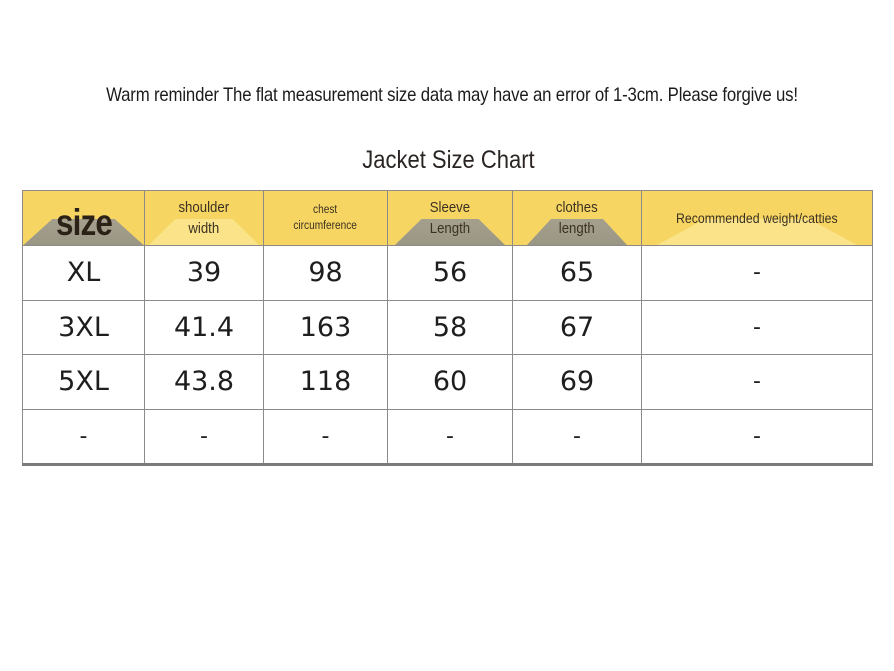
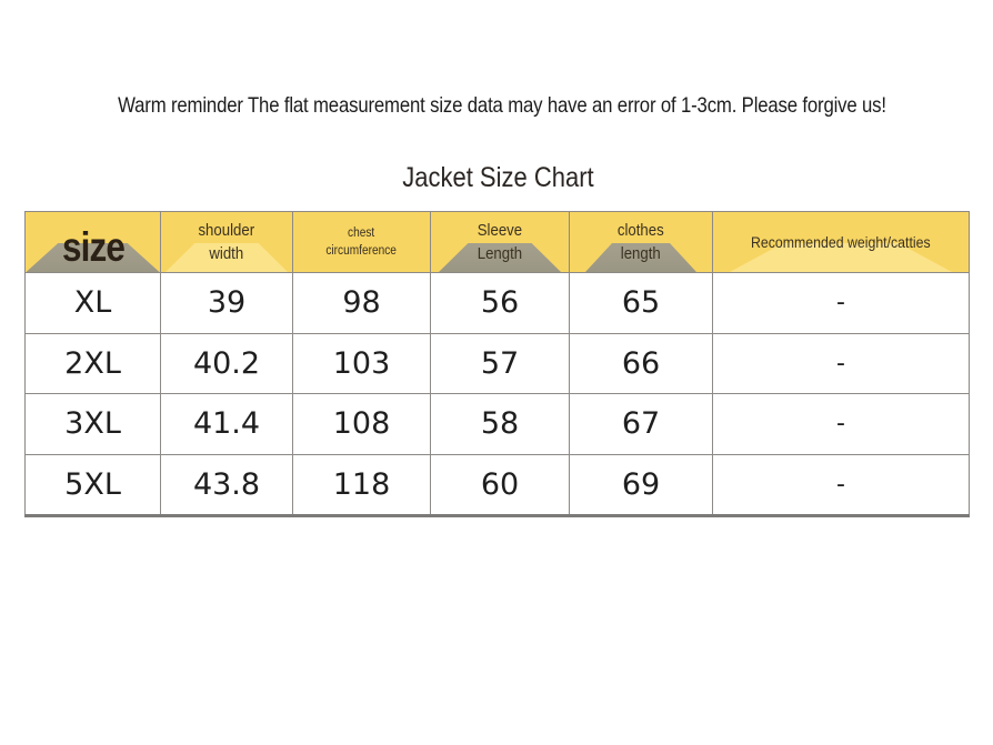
  Warm reminder The flat measurement size data may have an error of 1-3cm. Please forgive us!
  Jacket Size Chart
  size	shoulderwidth	chestcircumference	SleeveLength	clotheslength	Recommended weight/catties
  XL	39	98	56	65	-
+ 2XL	40.2	103	57	66	-
- 3XL	41.4	163	58	67	-
+ 3XL	41.4	108	58	67	-
  5XL	43.8	118	60	69	-
- -	-	-	-	-	-
